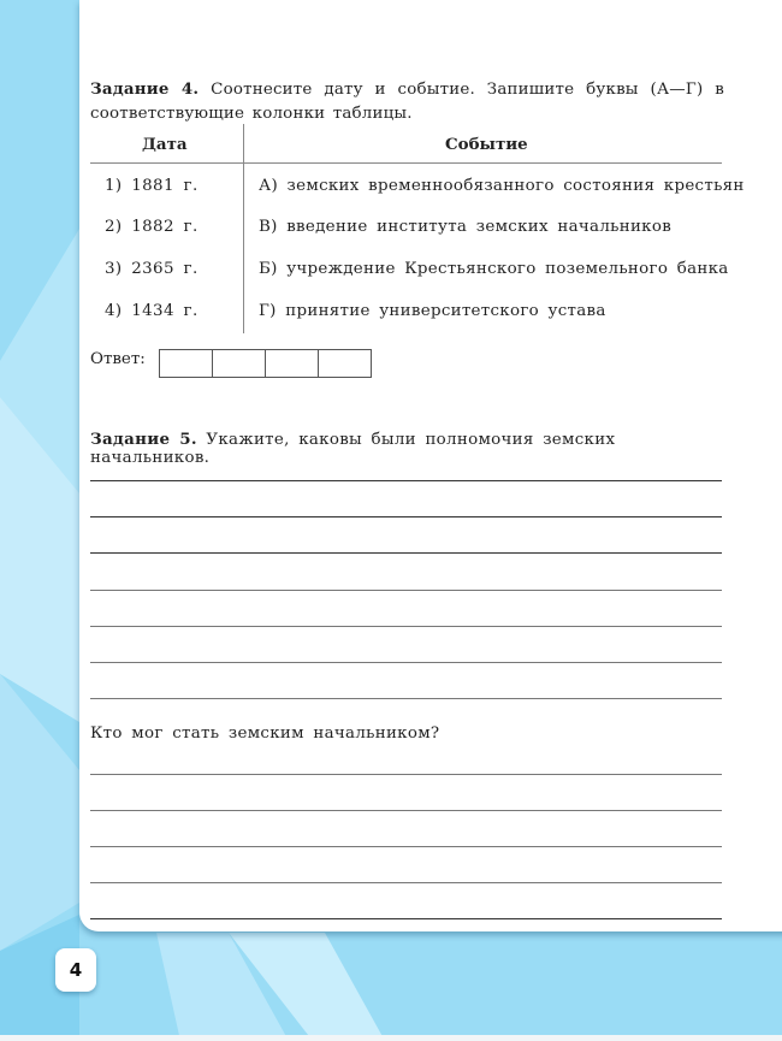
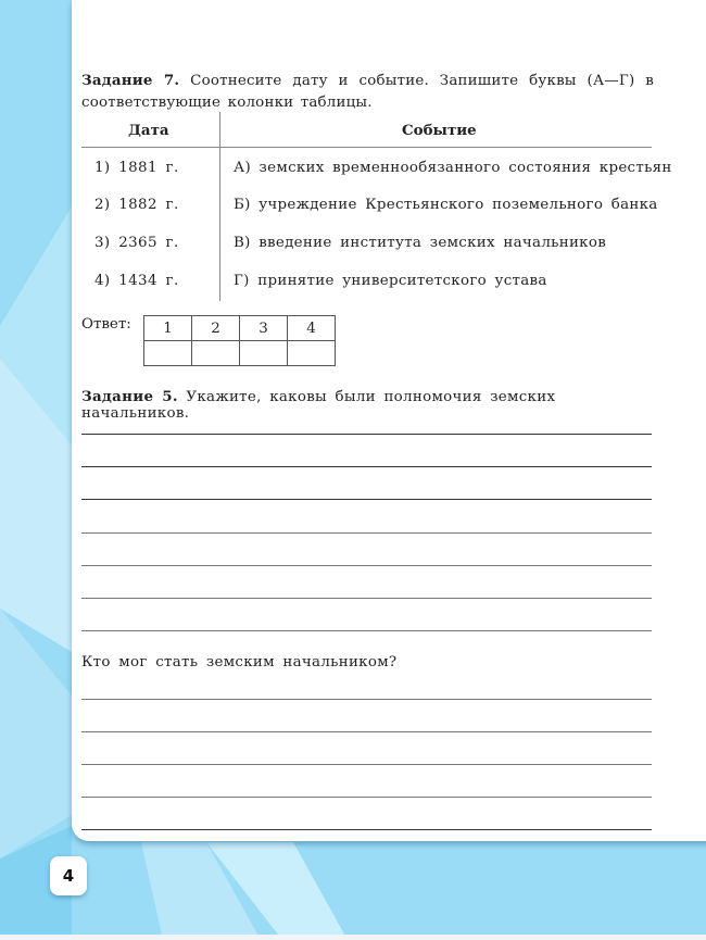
- Задание 4. Соотнесите дату и событие. Запишите буквы (А—Г) в соответствующие колонки таблицы.
+ Задание 7. Соотнесите дату и событие. Запишите буквы (А—Г) в соответствующие колонки таблицы.
  Дата
  Событие
  1) 1881 г.
  А) земских временнообязанного состояния крестьян
  2) 1882 г.
- В) введение института земских начальников
+ Б) учреждение Крестьянского поземельного банка
  3) 2365 г.
- Б) учреждение Крестьянского поземельного банка
+ В) введение института земских начальников
  4) 1434 г.
  Г) принятие университетского устава
  Ответ:
+ 1	2	3	4
  Задание 5. Укажите, каковы были полномочия земских начальников.
  Кто мог стать земским начальником?
  4
